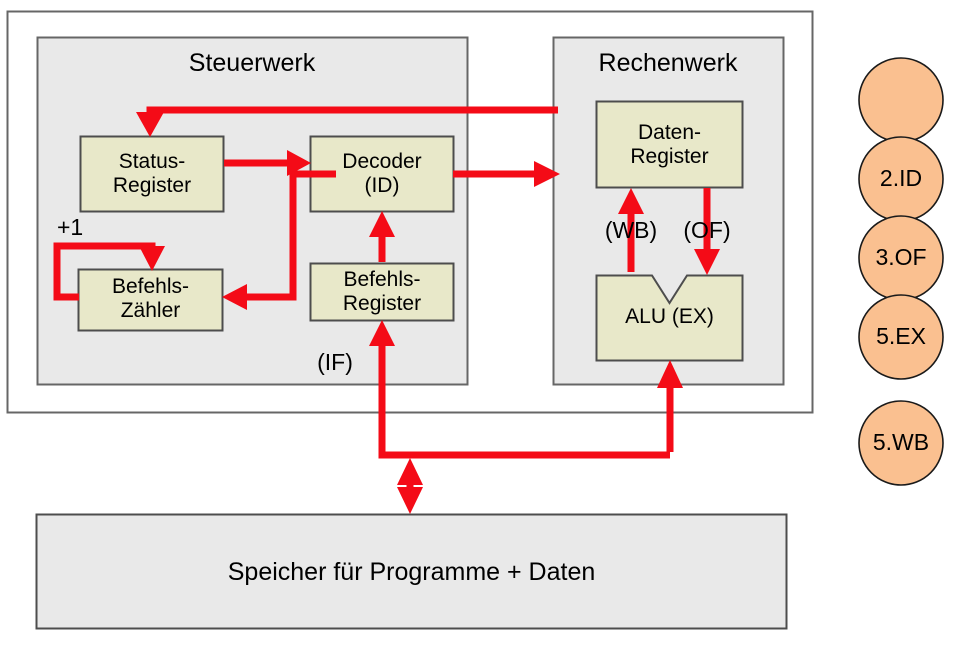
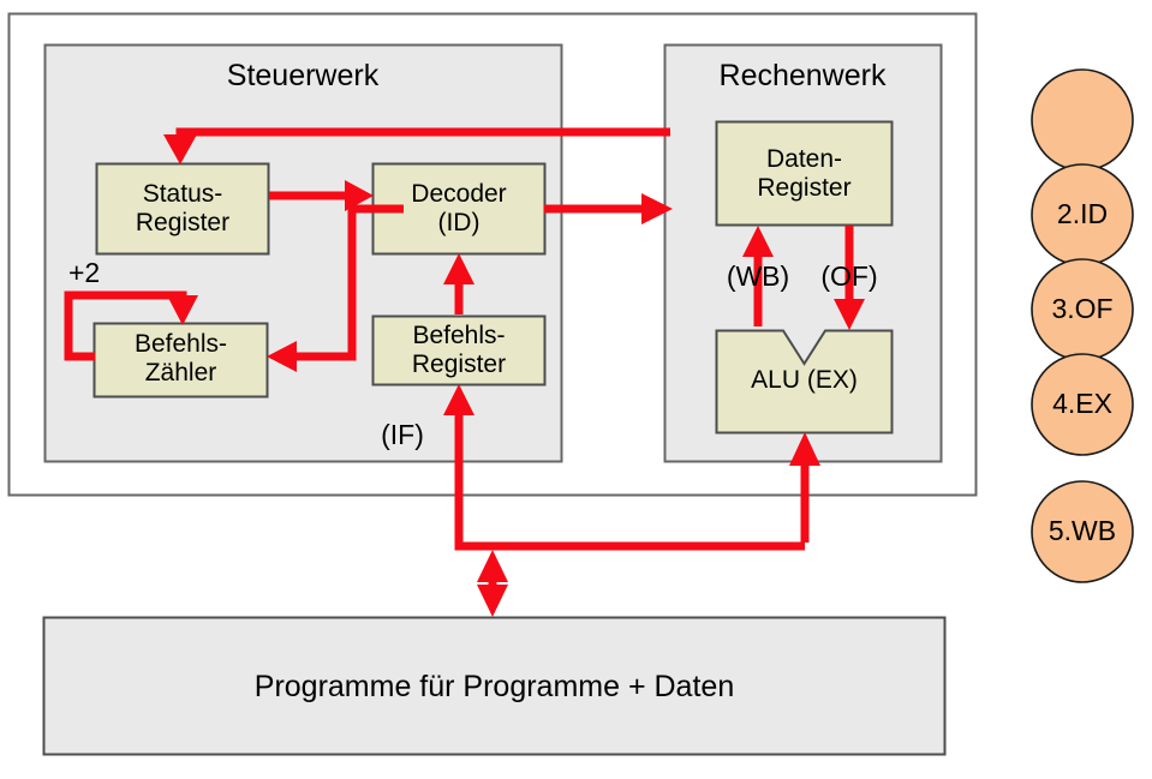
  Steuerwerk
  Rechenwerk
  Status-
  Register
  Decoder
  (ID)
  Befehls-
  Zähler
  Befehls-
  Register
- +1
+ +2
  (IF)
  Daten-
  Register
  ALU (EX)
  (WB)
  (OF)
- Speicher für Programme + Daten
+ Programme für Programme + Daten
  2.ID
  3.OF
- 5.EX
+ 4.EX
  5.WB
